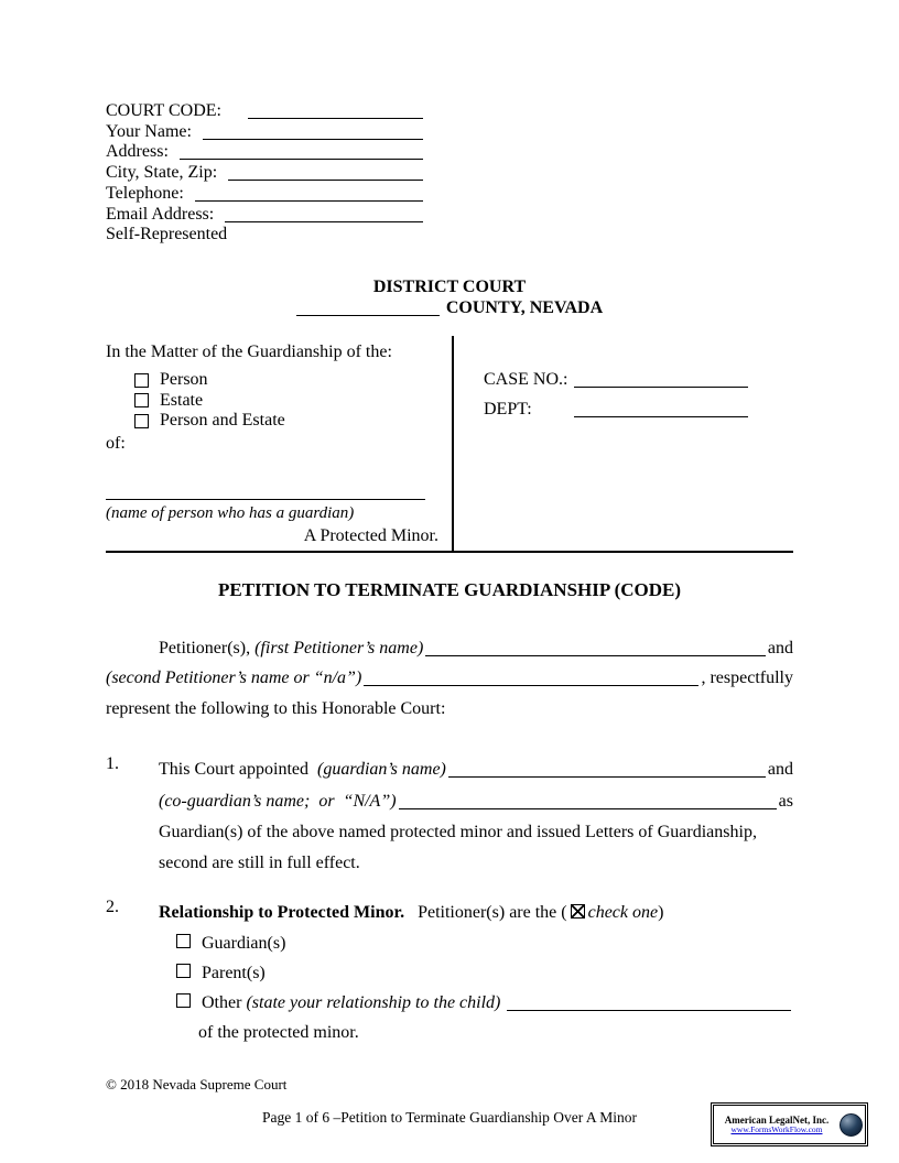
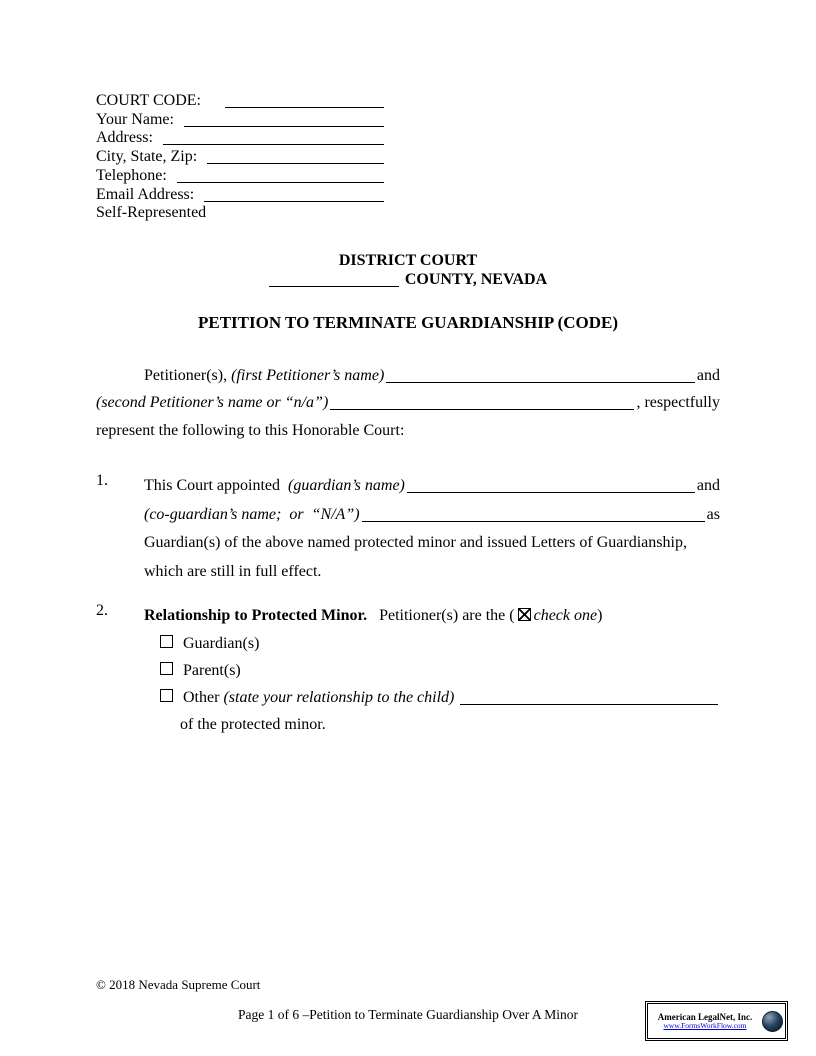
  COURT CODE:
  Your Name:
  Address:
  City, State, Zip:
  Telephone:
  Email Address:
  Self-Represented
  DISTRICT COURT
  COUNTY, NEVADA
- In the Matter of the Guardianship of the:
- Person
- Estate
- Person and Estate
- of:
- (name of person who has a guardian)
- A Protected Minor.
- CASE NO.:
- DEPT:
  PETITION TO TERMINATE GUARDIANSHIP (CODE)
  Petitioner(s),
  (first Petitioner’s name)
  and
  (second Petitioner’s name or “n/a”)
  , respectfully
  represent the following to this Honorable Court:
  1.
  This Court appointed
  (guardian’s name)
  and
  (co-guardian’s name; or “N/A”)
  as
  Guardian(s) of the above named protected minor and issued Letters of Guardianship,
- second are still in full effect.
+ which are still in full effect.
  2.
  Relationship to Protected Minor.
  Petitioner(s) are the (
  check one
  )
  Guardian(s)
  Parent(s)
  Other
  (state your relationship to the child)
  of the protected minor.
  © 2018 Nevada Supreme Court
  Page 1 of 6 –Petition to Terminate Guardianship Over A Minor
  American LegalNet, Inc.
  www.FormsWorkFlow.com
